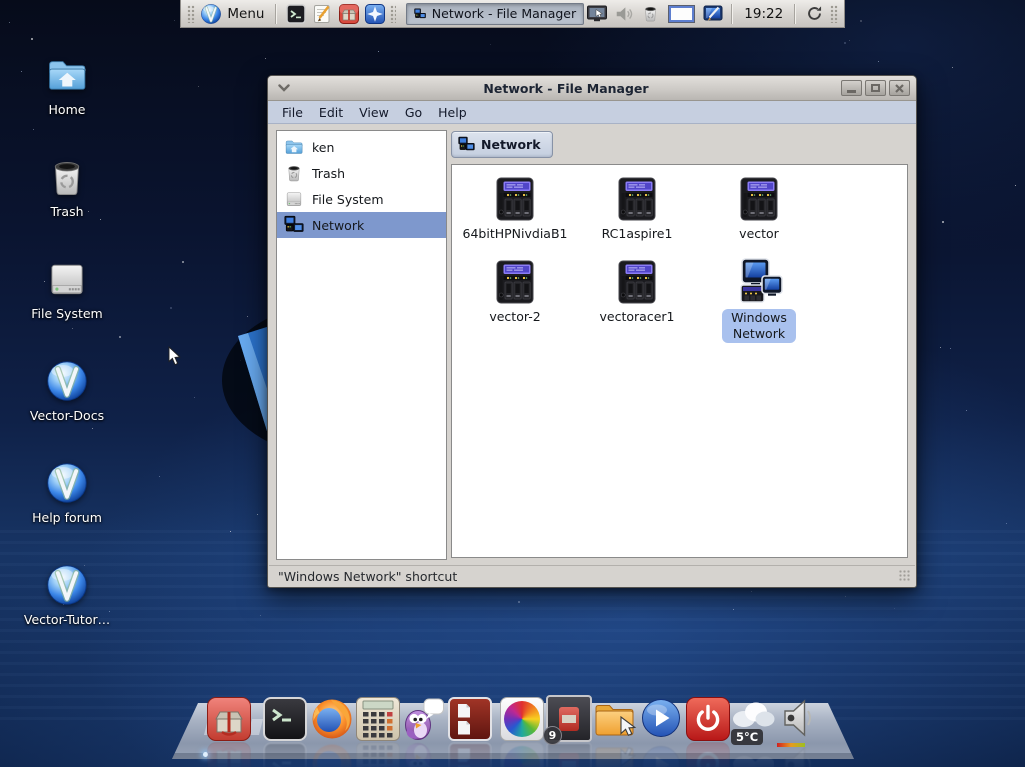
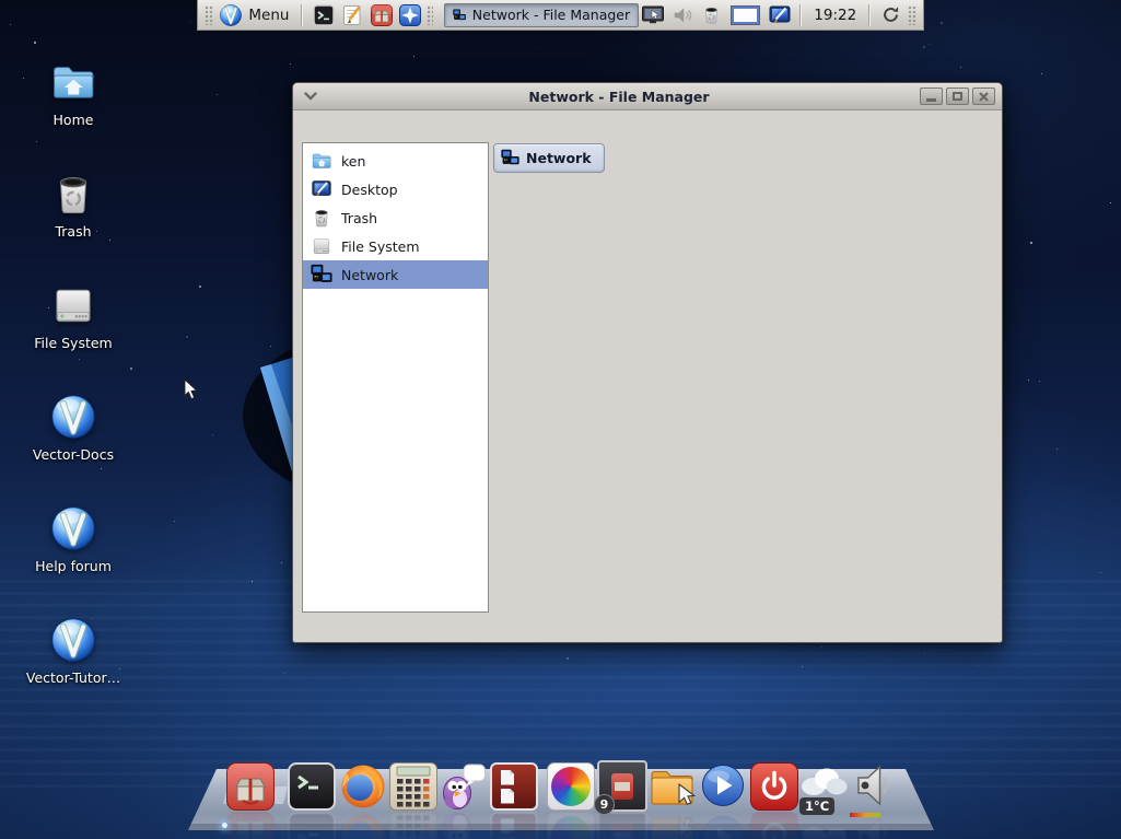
  Menu
  Network - File Manager
  19:22
  Home
  Trash
  File System
  Vector-Docs
  Help forum
  Vector-Tutor…
  Network - File Manager
- File
- Edit
- View
- Go
- Help
  ken
+ Desktop
  Trash
  File System
  Network
  Network
- 64bitHPNivdiaB1
- RC1aspire1
- vector
- vector-2
- vectoracer1
- Windows Network
- "Windows Network" shortcut
  9
- 5°C
+ 1°C
